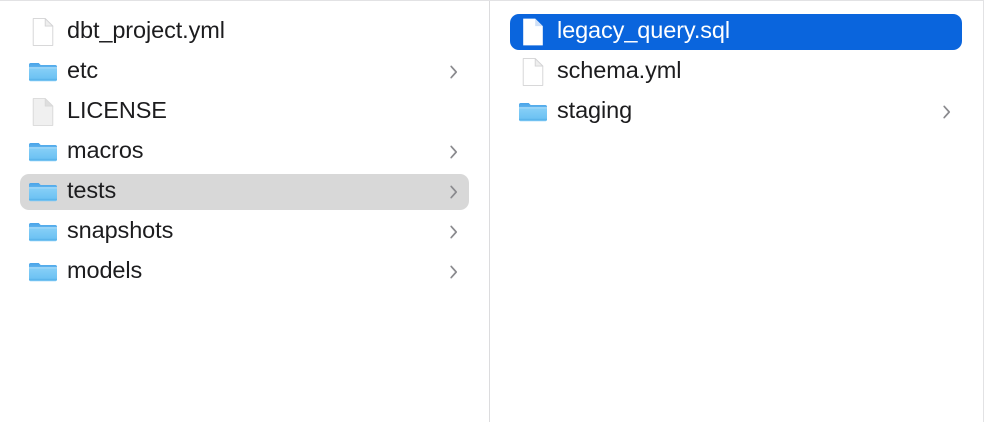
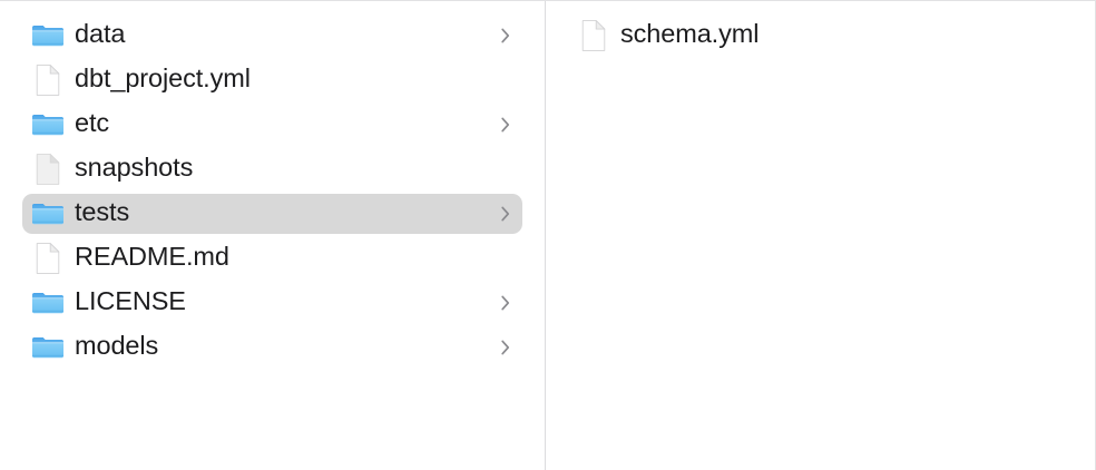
+ data
  dbt_project.yml
  etc
- LICENSE
+ snapshots
- macros
  tests
+ README.md
- snapshots
+ LICENSE
  models
- legacy_query.sql
  schema.yml
- staging
